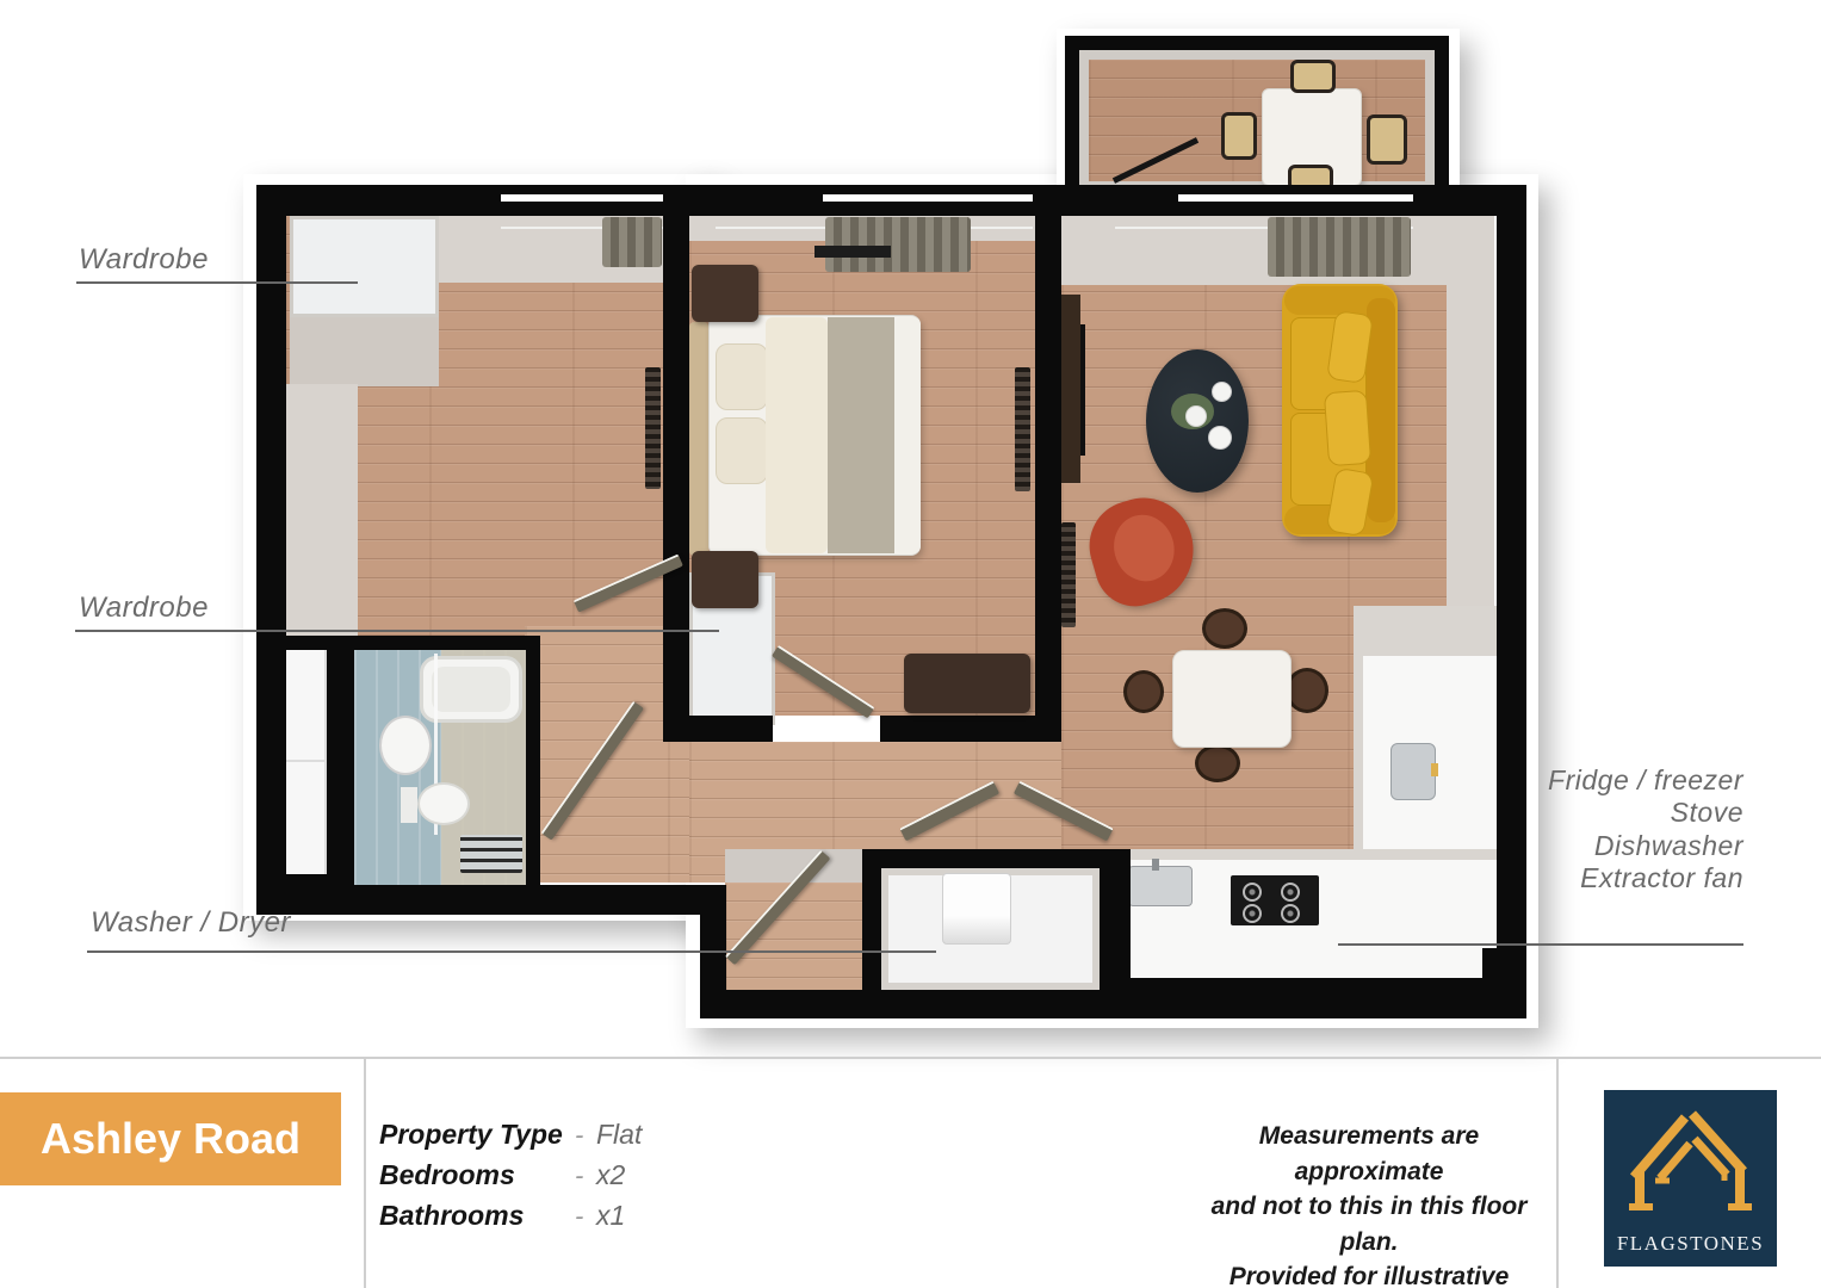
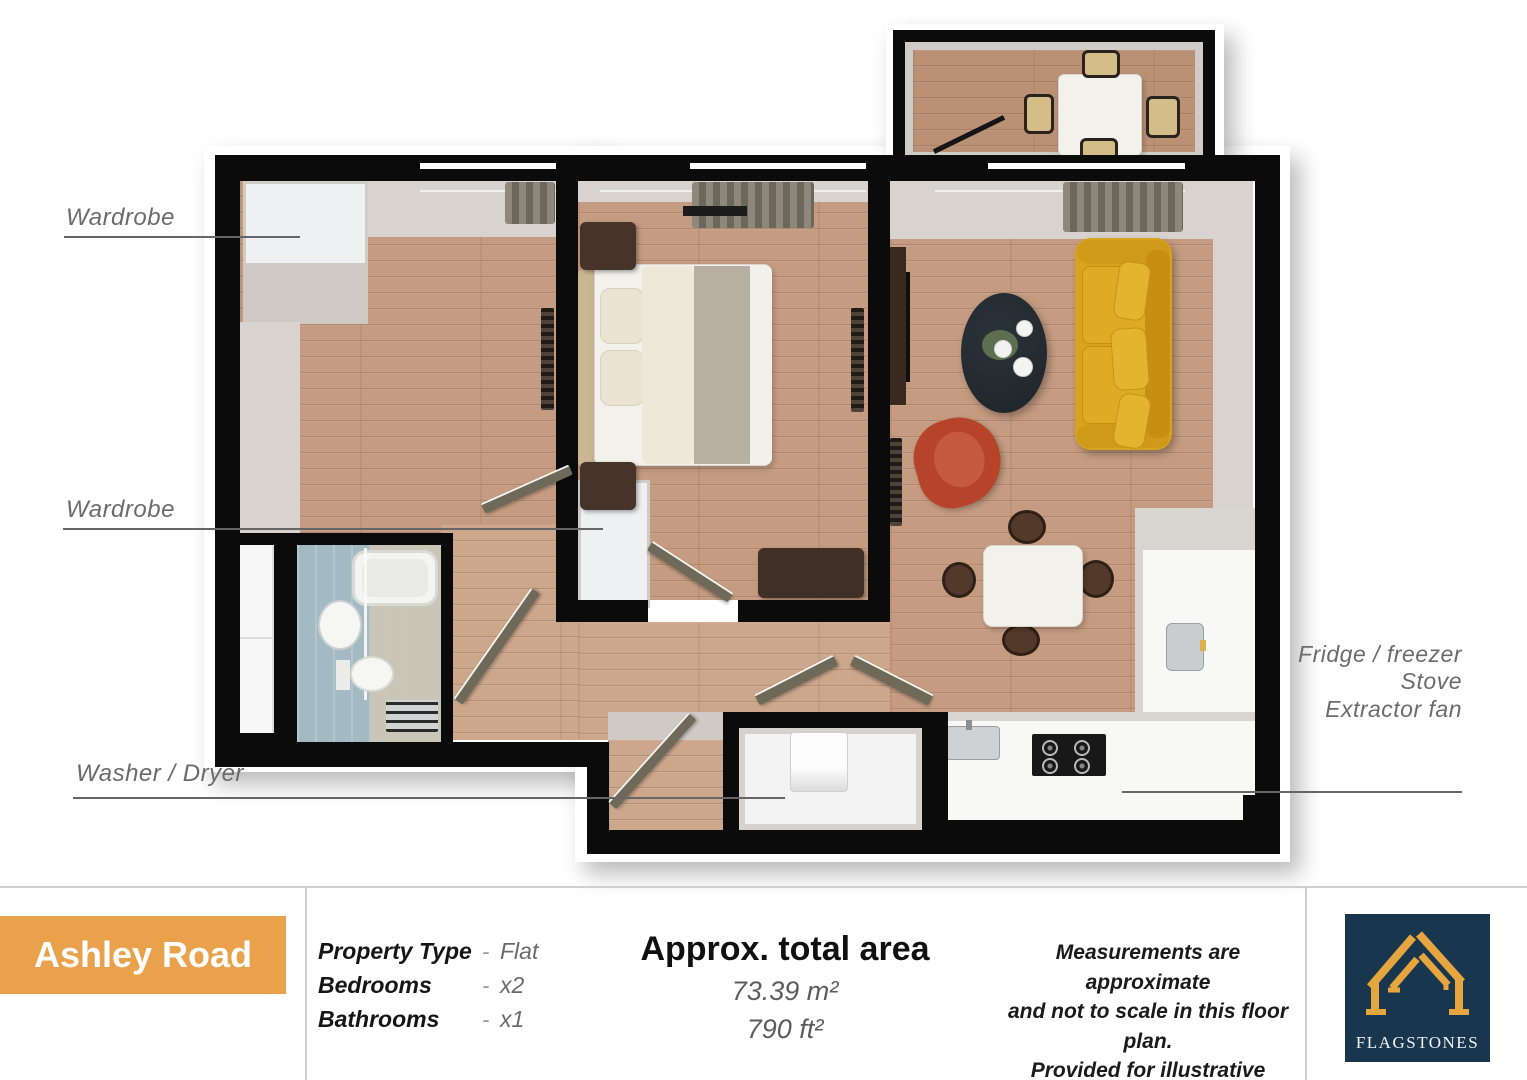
  Wardrobe
  Wardrobe
  Washer / Dryer
  Fridge / freezer
  Stove
- Dishwasher
  Extractor fan
  Ashley Road
  Property Type
  -
  Flat
  Bedrooms
  -
  x2
  Bathrooms
  -
  x1
+ Approx. total area
+ 73.39 m²
+ 790 ft²
  Measurements are approximate
- and not to this in this floor plan.
+ and not to scale in this floor plan.
  Provided for illustrative
  FLAGSTONES
